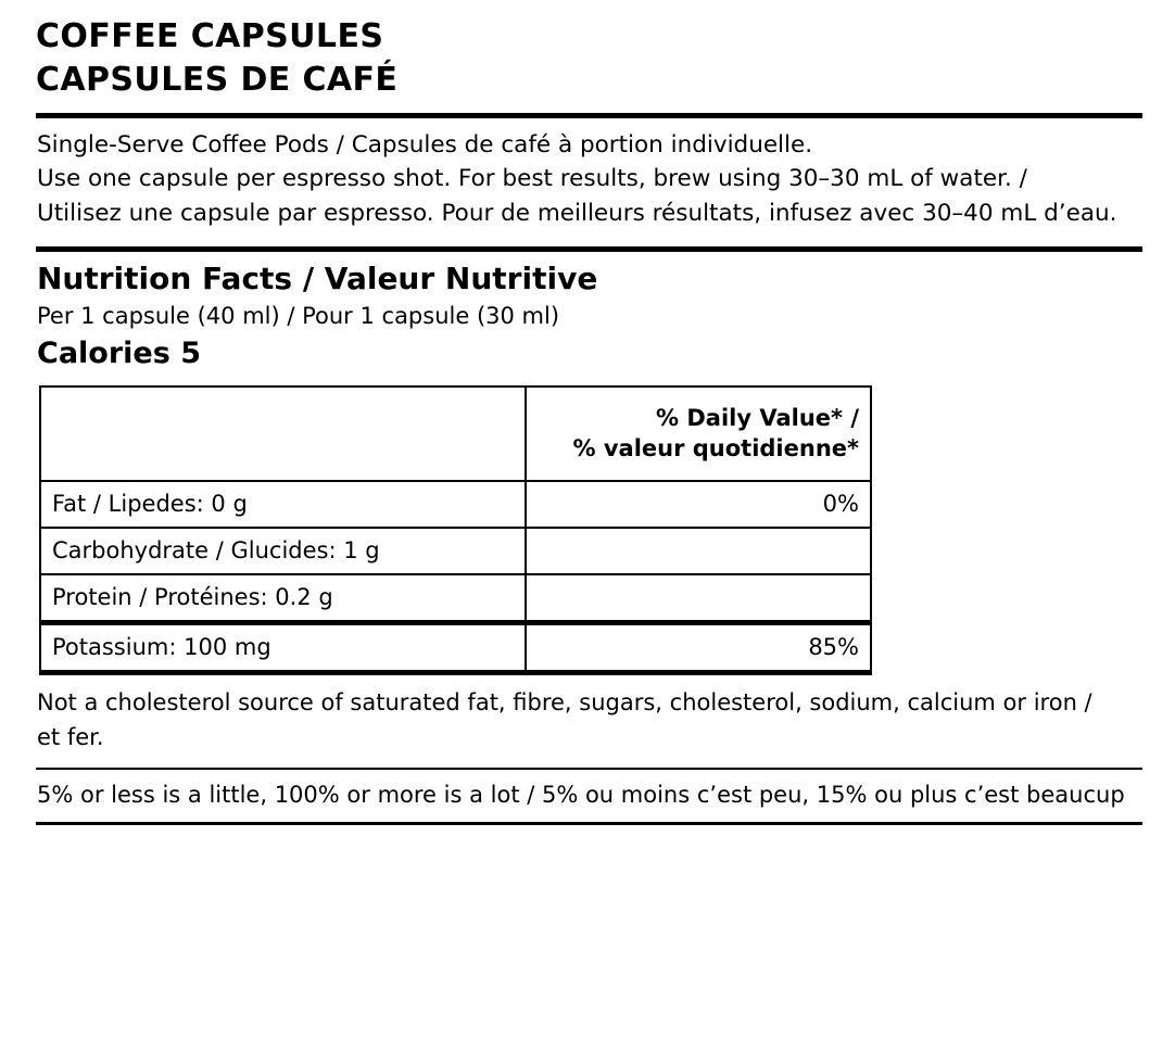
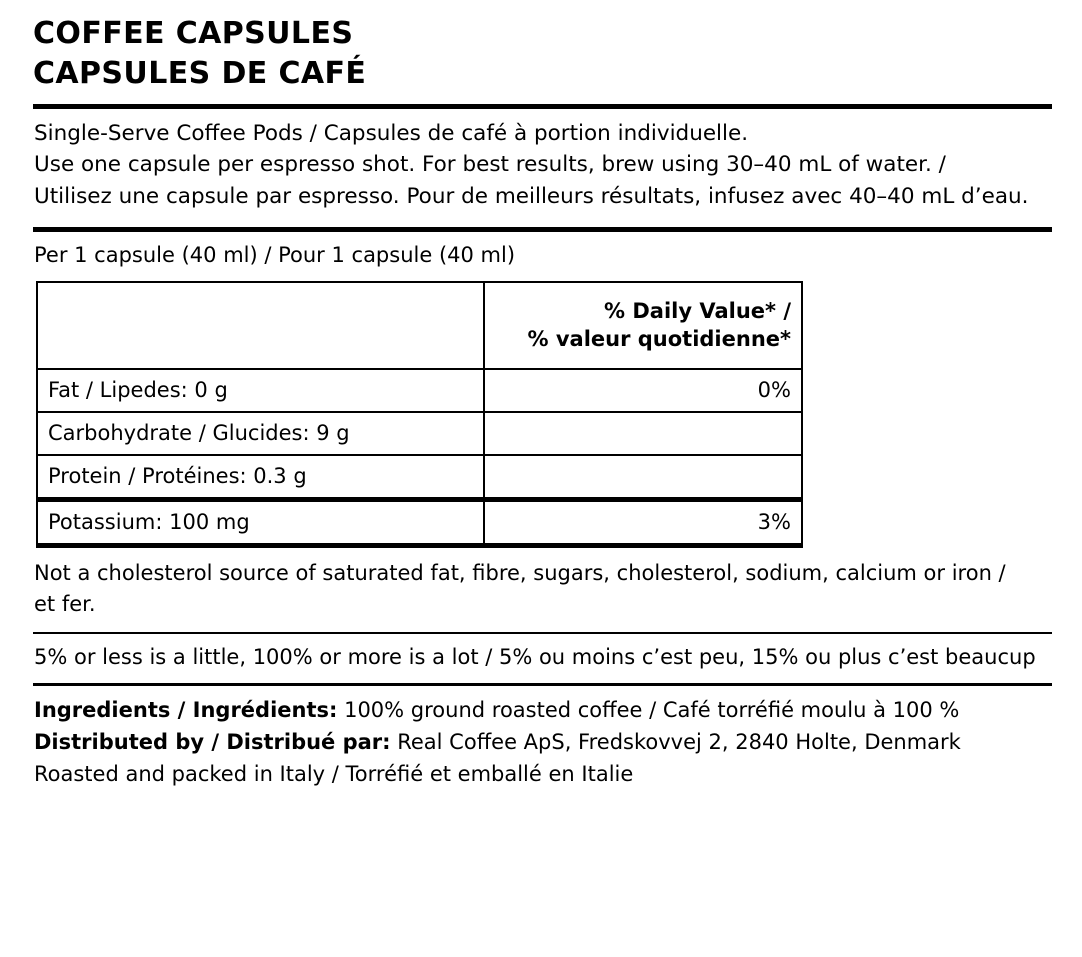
  COFFEE CAPSULES
  CAPSULES DE CAFÉ
  Single-Serve Coffee Pods / Capsules de café à portion individuelle.
- Use one capsule per espresso shot. For best results, brew using 30–30 mL of water. /
+ Use one capsule per espresso shot. For best results, brew using 30–40 mL of water. /
- Utilisez une capsule par espresso. Pour de meilleurs résultats, infusez avec 30–40 mL d’eau.
+ Utilisez une capsule par espresso. Pour de meilleurs résultats, infusez avec 40–40 mL d’eau.
- Nutrition Facts / Valeur Nutritive
- Per 1 capsule (40 ml) / Pour 1 capsule (30 ml)
+ Per 1 capsule (40 ml) / Pour 1 capsule (40 ml)
- Calories 5
  	% Daily Value* / % valeur quotidienne*
  Fat / Lipedes: 0 g	0%
- Carbohydrate / Glucides: 1 g
+ Carbohydrate / Glucides: 9 g
- Protein / Protéines: 0.2 g
+ Protein / Protéines: 0.3 g
- Potassium: 100 mg	85%
+ Potassium: 100 mg	3%
  Not a cholesterol source of saturated fat, fibre, sugars, cholesterol, sodium, calcium or iron /
  et fer.
  5% or less is a little, 100% or more is a lot / 5% ou moins c’est peu, 15% ou plus c’est beaucup
+ Ingredients / Ingrédients: 100% ground roasted coffee / Café torréfié moulu à 100 %
+ Distributed by / Distribué par: Real Coffee ApS, Fredskovvej 2, 2840 Holte, Denmark
+ Roasted and packed in Italy / Torréfié et emballé en Italie
